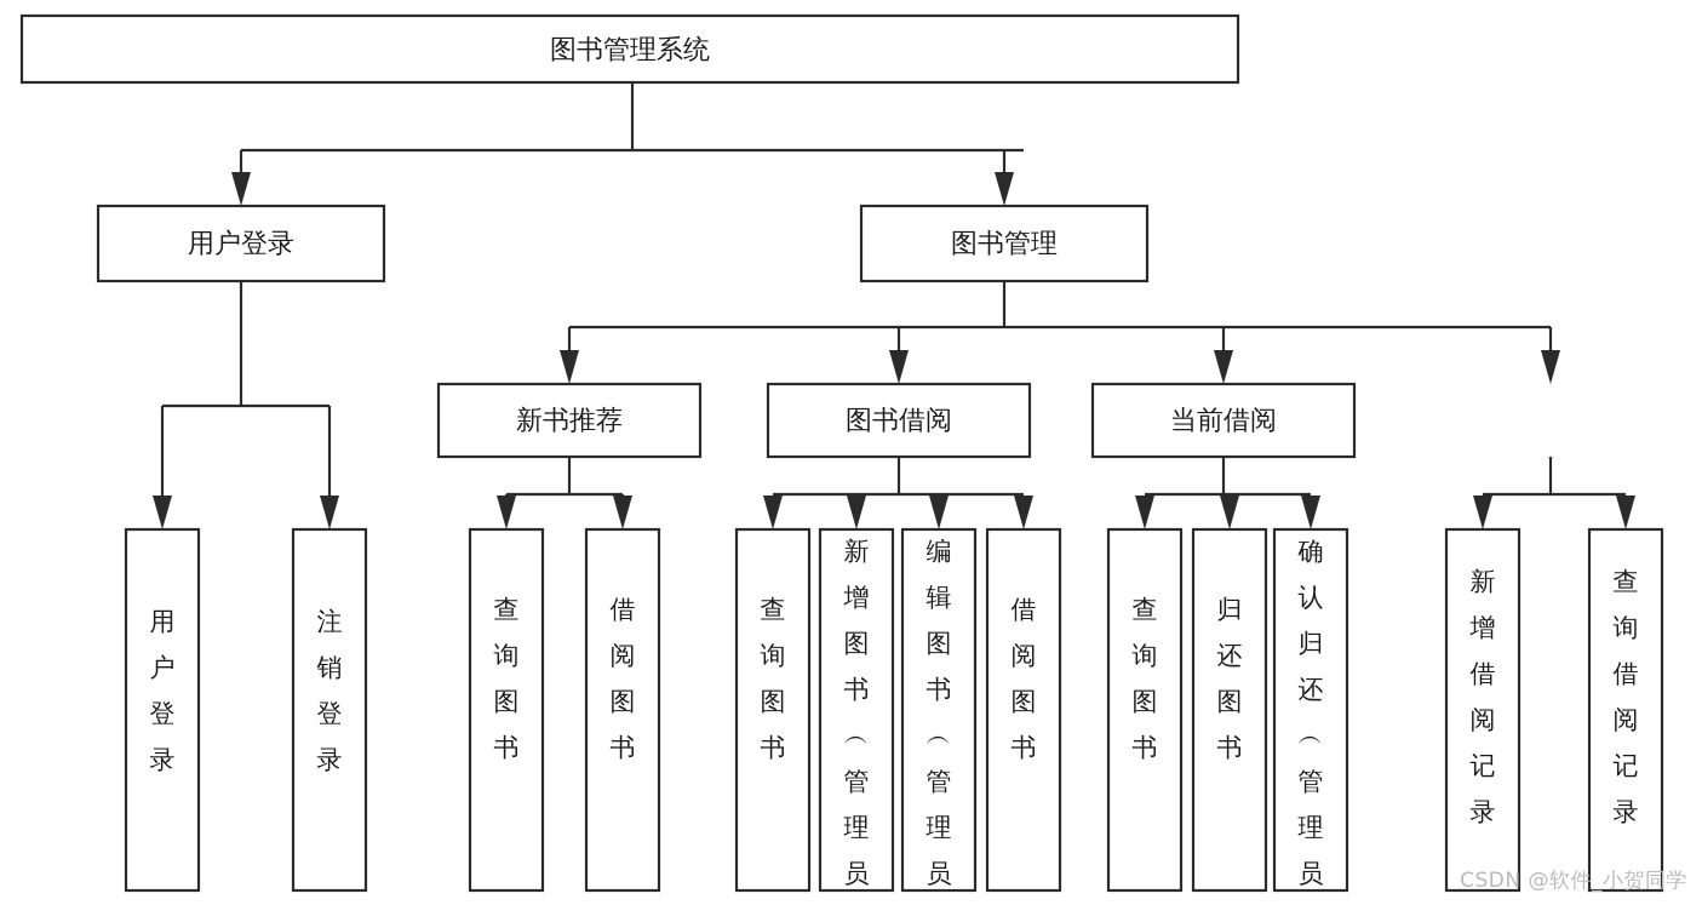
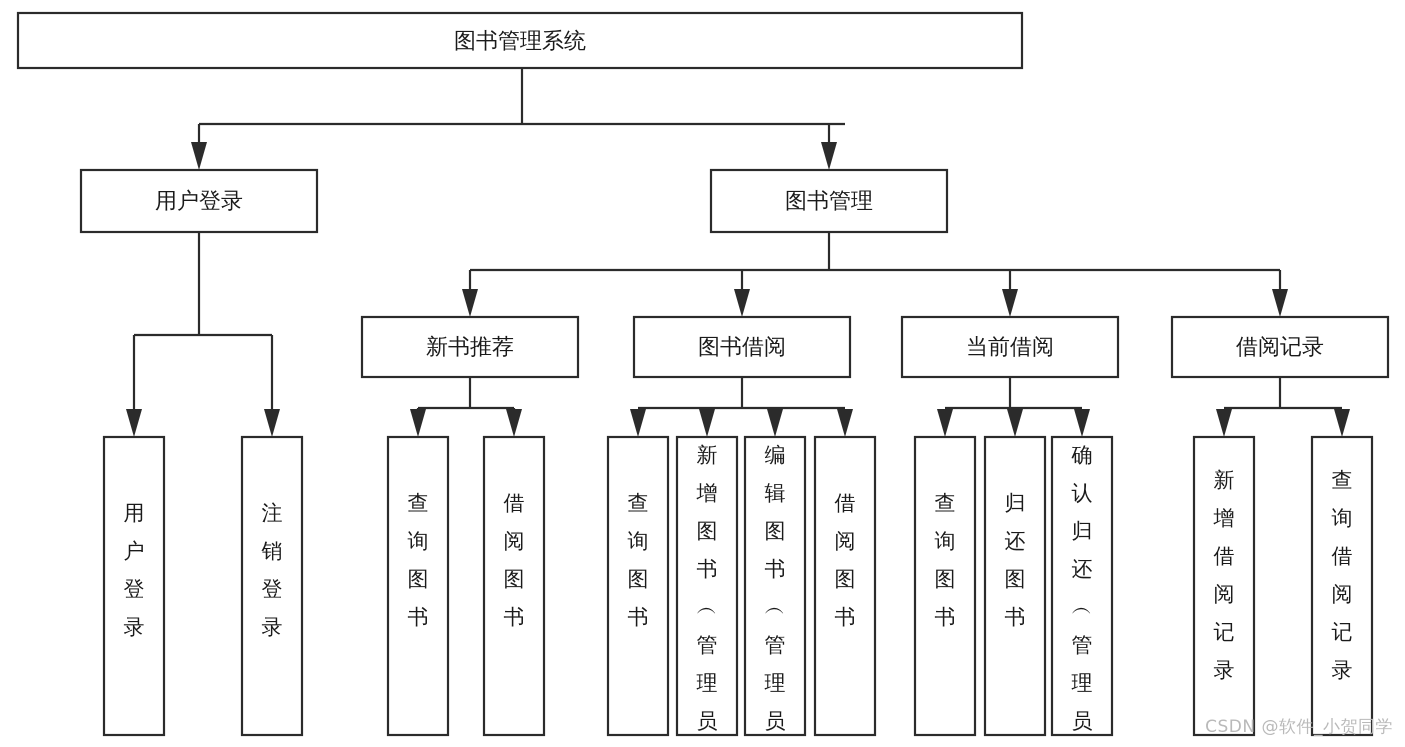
  图书管理系统
  用户登录
  图书管理
  新书推荐
  图书借阅
  当前借阅
+ 借阅记录
  用户登录
  注销登录
  查询图书
  借阅图书
  查询图书
  新增图书 ︵ 管理员
  编辑图书 ︵ 管理员
  借阅图书
  查询图书
  归还图书
  确认归还 ︵ 管理员
  新增借阅记录
  查询借阅记录
  CSDN @软件_小贺同学
